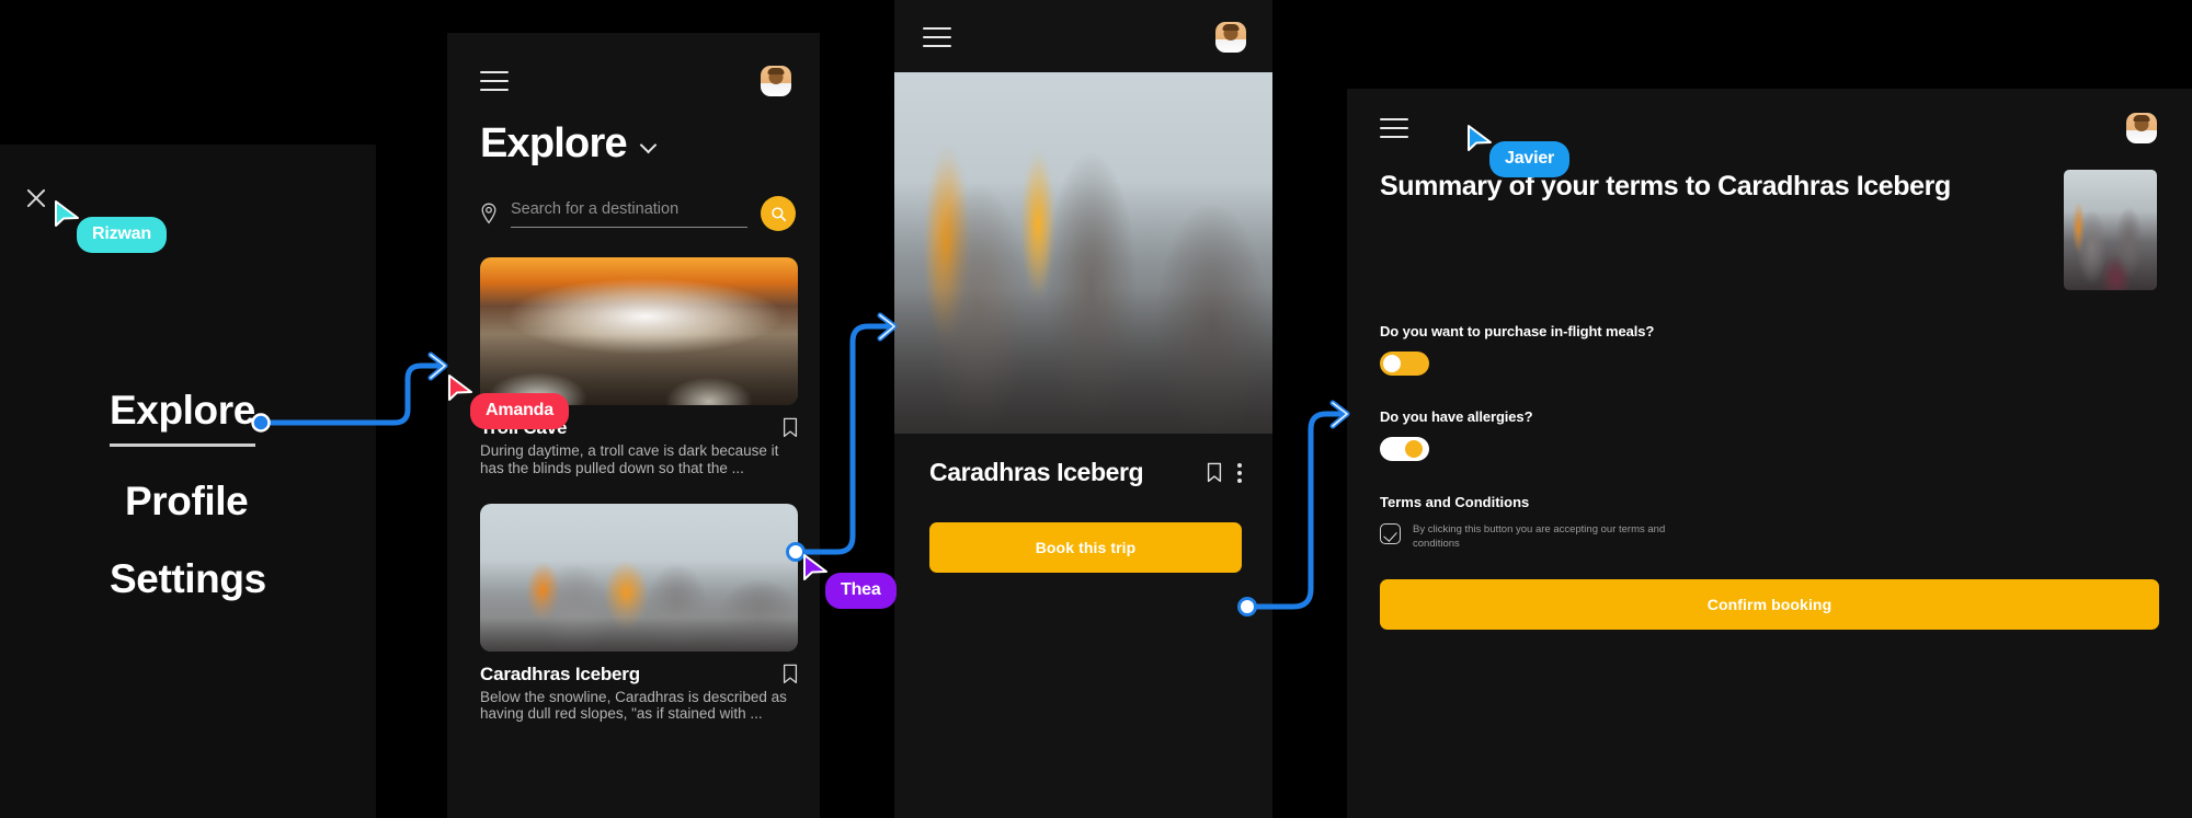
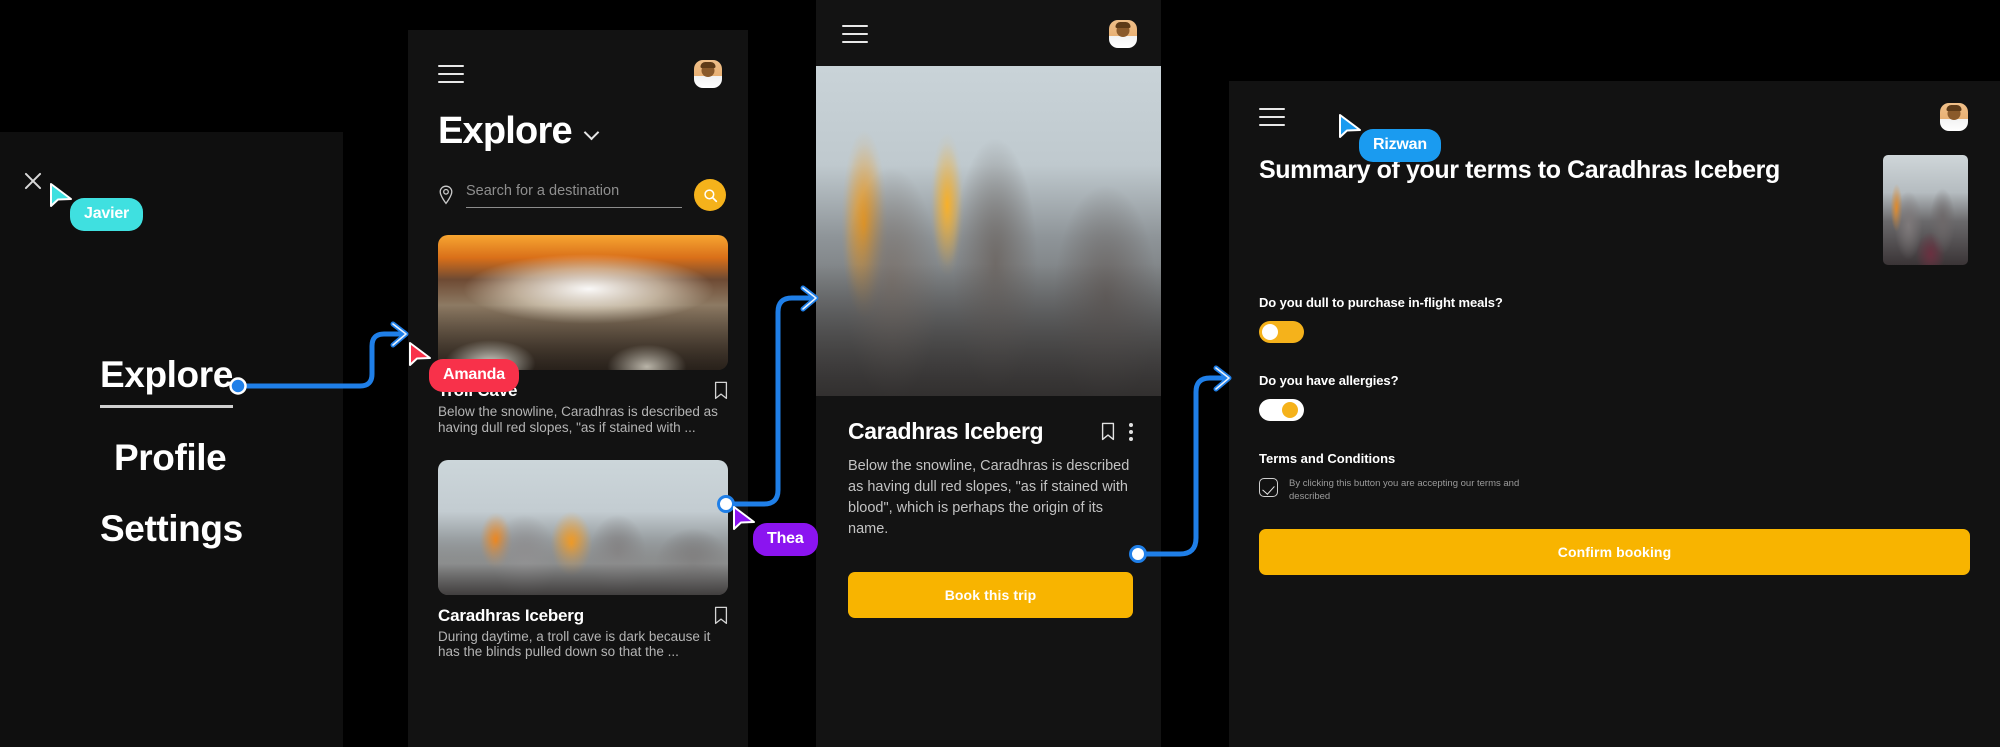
  Explore
  Profile
  Settings
  Explore
  Search for a destination
- During daytime, a troll cave is dark because it has the blinds pulled down so that the ...
+ Below the snowline, Caradhras is described as having dull red slopes, "as if stained with ...
  Caradhras Iceberg
- Below the snowline, Caradhras is described as having dull red slopes, "as if stained with ...
+ During daytime, a troll cave is dark because it has the blinds pulled down so that the ...
  Caradhras Iceberg
+ Below the snowline, Caradhras is described as having dull red slopes, "as if stained with blood", which is perhaps the origin of its name.
  Book this trip
  Summary of your terms to Caradhras Iceberg
- Do you want to purchase in-flight meals?
+ Do you dull to purchase in-flight meals?
  Do you have allergies?
  Terms and Conditions
- By clicking this button you are accepting our terms and conditions
+ By clicking this button you are accepting our terms and described
  Confirm booking
- Rizwan
+ Javier
  Amanda
  Thea
- Javier
+ Rizwan
